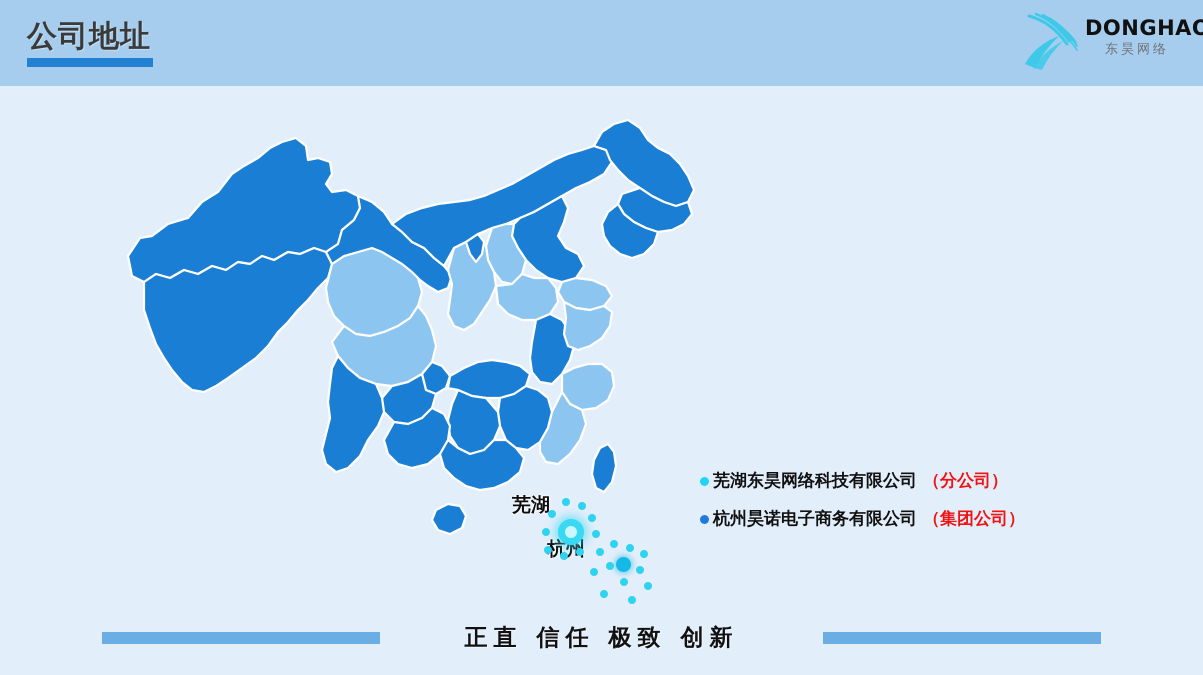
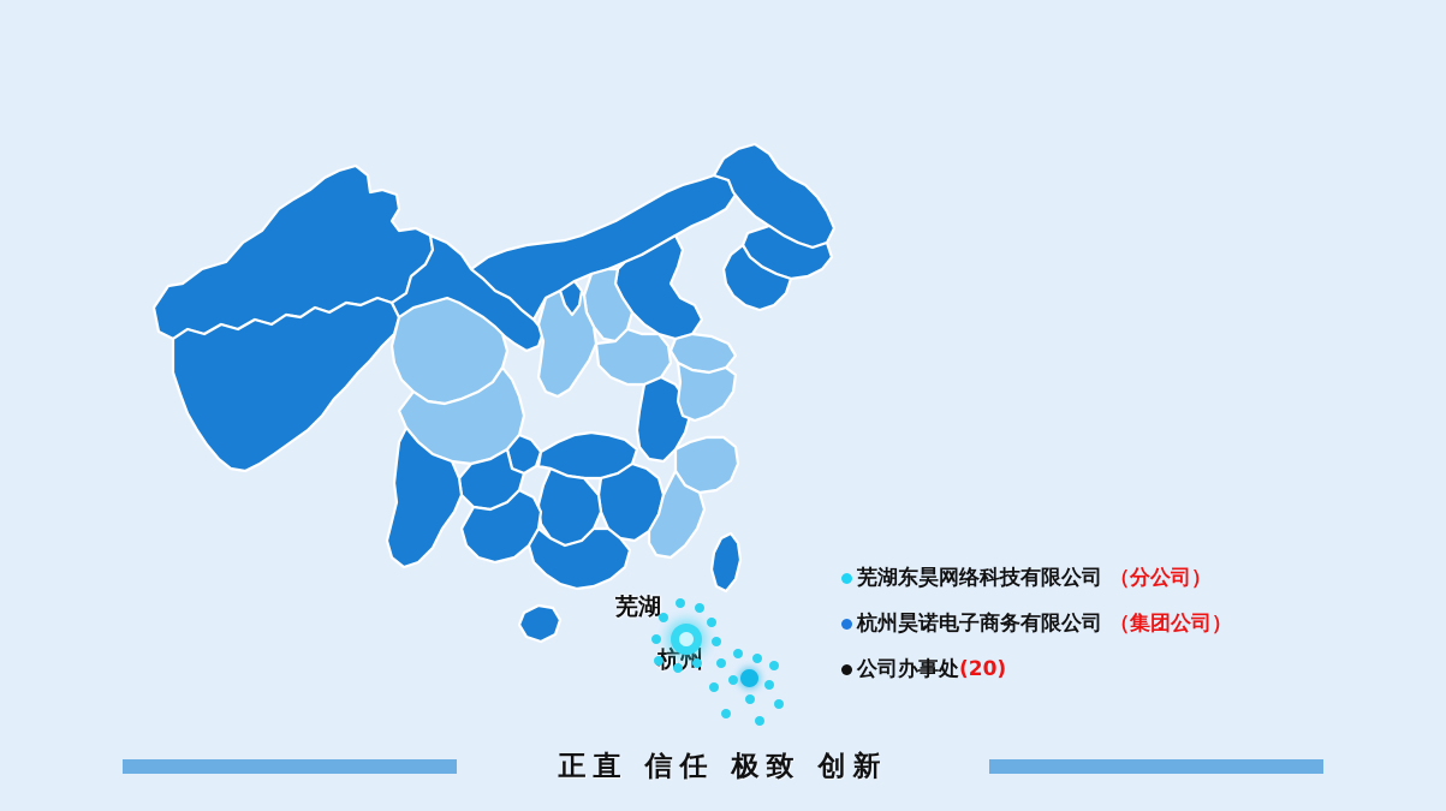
- 公司地址
- DONGHAO
- 东昊网络
  芜湖
  杭州
  芜湖东昊网络科技有限公司
  （分公司）
  杭州昊诺电子商务有限公司
  （集团公司）
+ 公司办事处
+ (20)
  正直 信任 极致 创新
